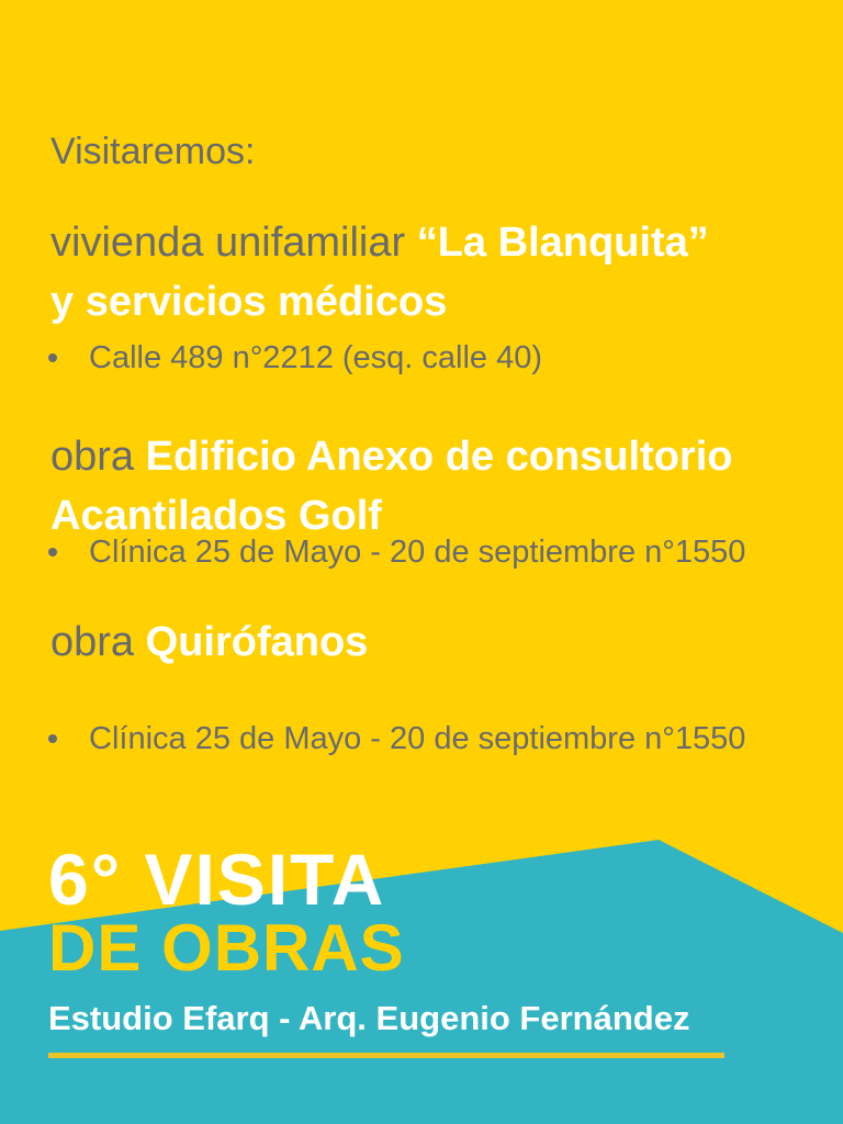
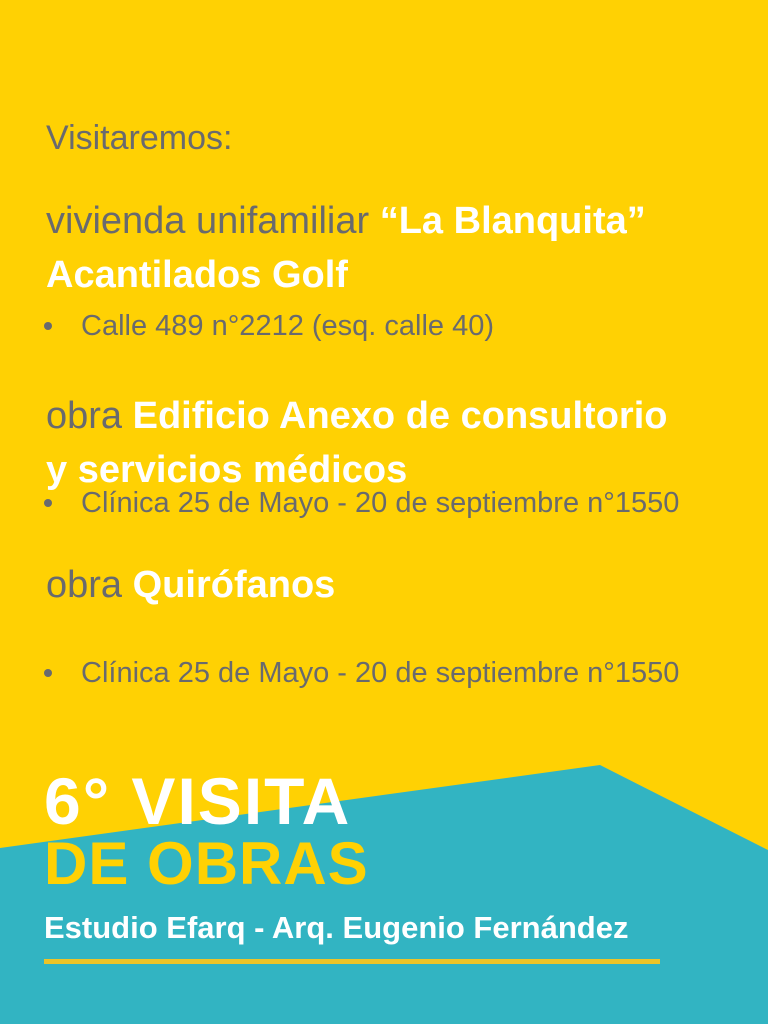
  Visitaremos:
  vivienda unifamiliar “La Blanquita”
- y servicios médicos
+ Acantilados Golf
  Calle 489 n°2212 (esq. calle 40)
  obra Edificio Anexo de consultorio
- Acantilados Golf
+ y servicios médicos
  Clínica 25 de Mayo - 20 de septiembre n°1550
  obra Quirófanos
  Clínica 25 de Mayo - 20 de septiembre n°1550
  6° VISITA
  DE OBRAS
  Estudio Efarq - Arq. Eugenio Fernández
